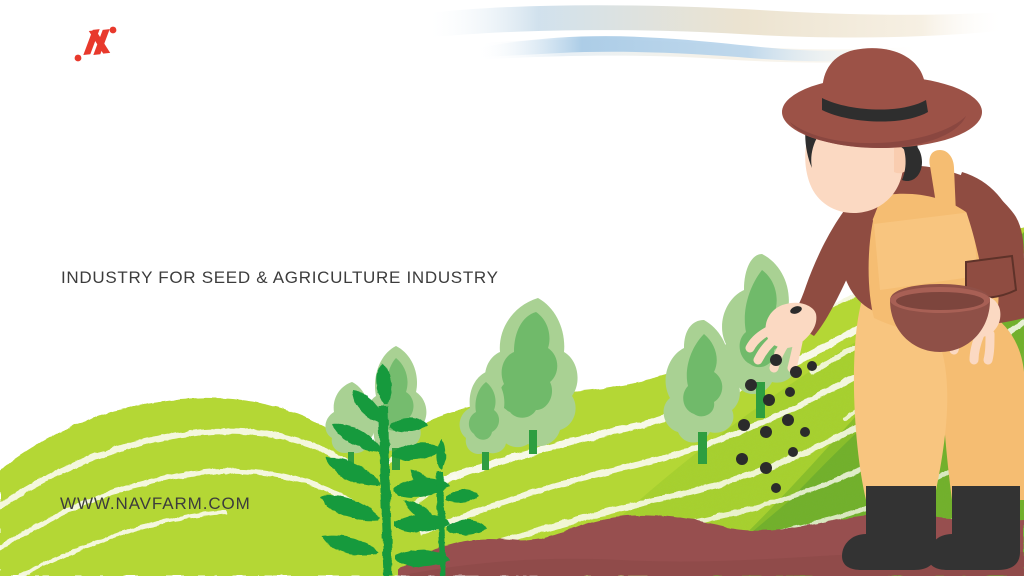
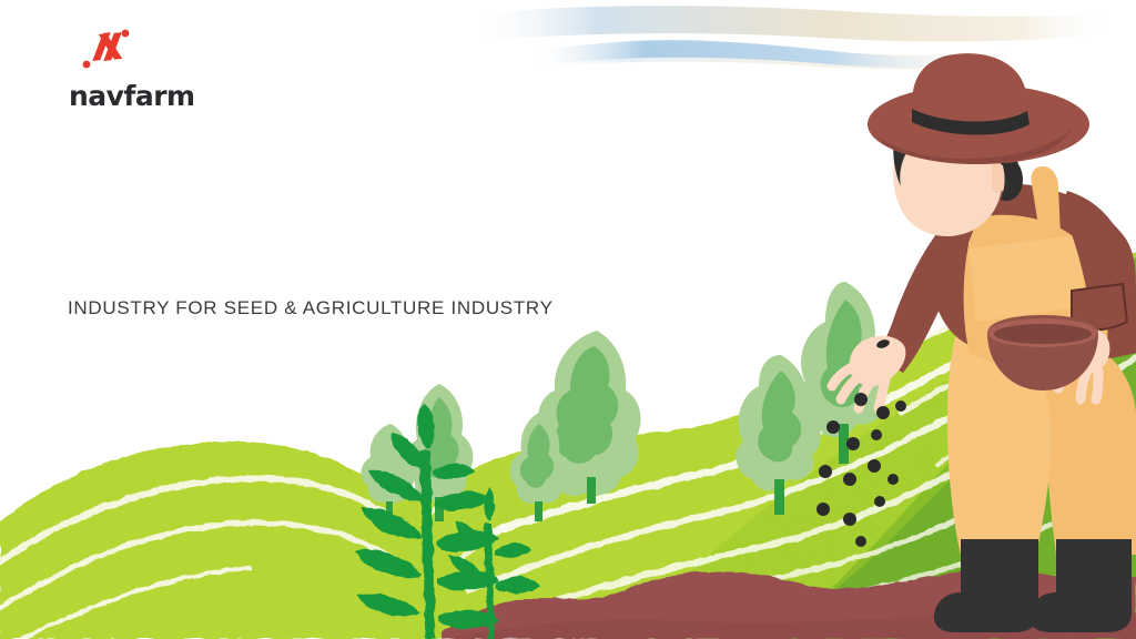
+ navfarm
  INDUSTRY FOR SEED & AGRICULTURE INDUSTRY
- WWW.NAVFARM.COM
